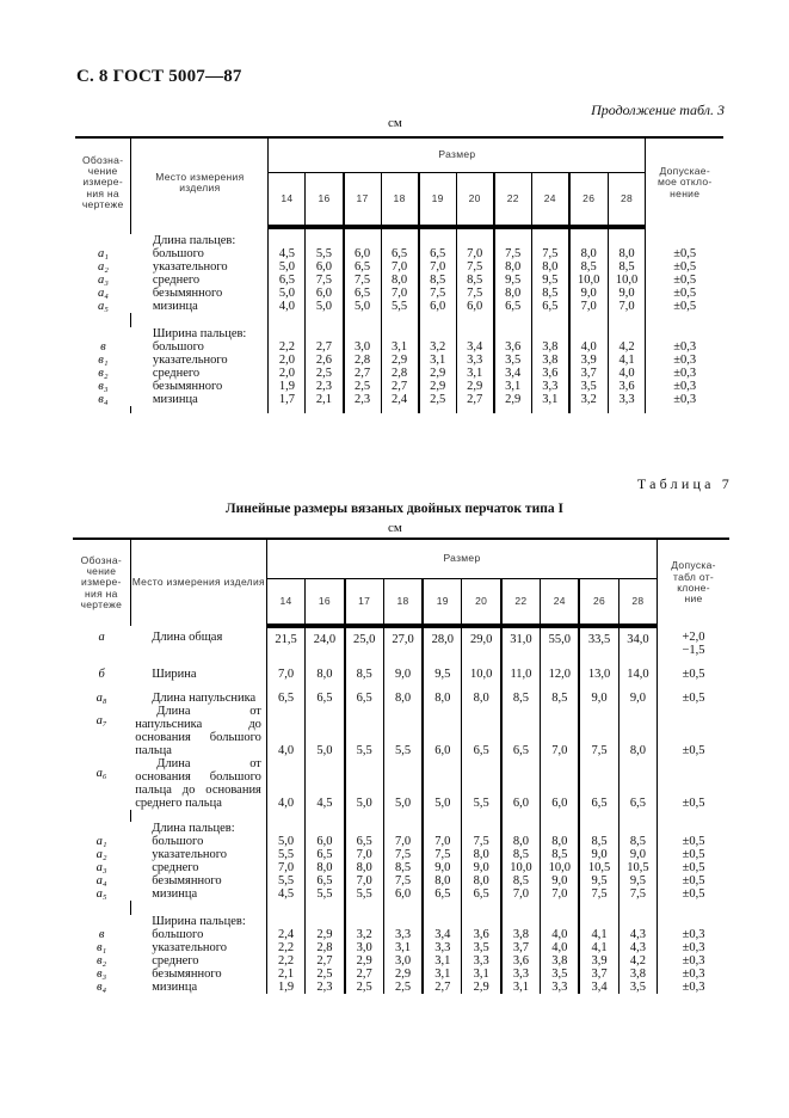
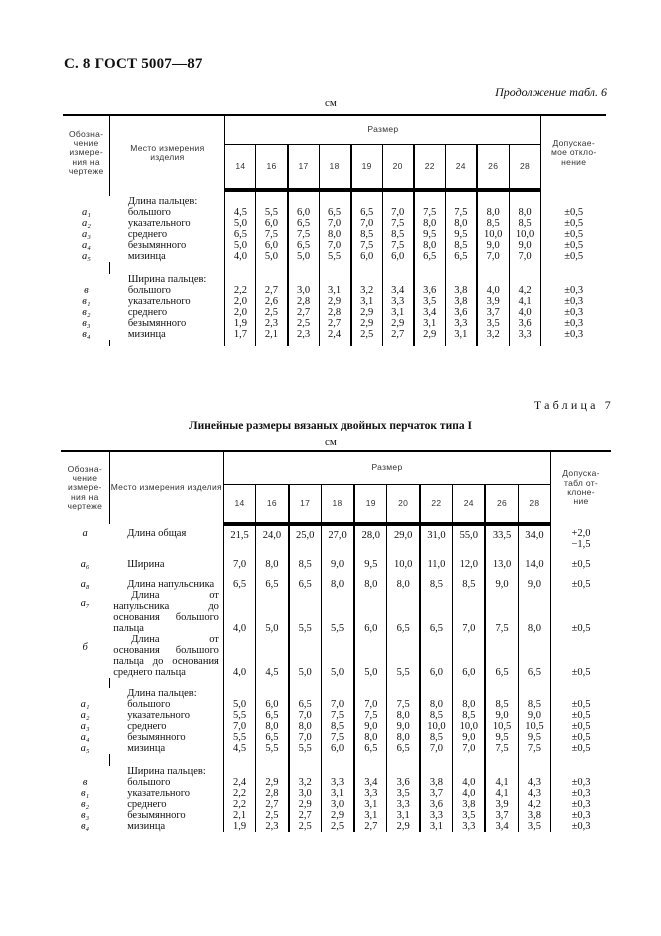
  С. 8 ГОСТ 5007—87
- Продолжение табл. 3
+ Продолжение табл. 6
  см
  Обозна- чение измере- ния на чертеже	Место измерения изделия	Размер	Допускае- мое откло- нение
  14	16	17	18	19	20	22	24	26	28
  	Длина пальцев:
  a₁	большого	4,5	5,5	6,0	6,5	6,5	7,0	7,5	7,5	8,0	8,0	±0,5
  a₂	указательного	5,0	6,0	6,5	7,0	7,0	7,5	8,0	8,0	8,5	8,5	±0,5
  a₃	среднего	6,5	7,5	7,5	8,0	8,5	8,5	9,5	9,5	10,0	10,0	±0,5
  a₄	безымянного	5,0	6,0	6,5	7,0	7,5	7,5	8,0	8,5	9,0	9,0	±0,5
  a₅	мизинца	4,0	5,0	5,0	5,5	6,0	6,0	6,5	6,5	7,0	7,0	±0,5
  	Ширина пальцев:
  в	большого	2,2	2,7	3,0	3,1	3,2	3,4	3,6	3,8	4,0	4,2	±0,3
  в₁	указательного	2,0	2,6	2,8	2,9	3,1	3,3	3,5	3,8	3,9	4,1	±0,3
  в₂	среднего	2,0	2,5	2,7	2,8	2,9	3,1	3,4	3,6	3,7	4,0	±0,3
  в₃	безымянного	1,9	2,3	2,5	2,7	2,9	2,9	3,1	3,3	3,5	3,6	±0,3
  в₄	мизинца	1,7	2,1	2,3	2,4	2,5	2,7	2,9	3,1	3,2	3,3	±0,3
  Таблица 7
  Линейные размеры вязаных двойных перчаток типа I
  см
  Обозна- чение измере- ния на чертеже	Место измерения изделия	Размер	Допуска- табл от- клоне- ние
  14	16	17	18	19	20	22	24	26	28
  а	Длина общая	21,5	24,0	25,0	27,0	28,0	29,0	31,0	55,0	33,5	34,0	+2,0 −1,5
- б	Ширина	7,0	8,0	8,5	9,0	9,5	10,0	11,0	12,0	13,0	14,0	±0,5
+ a₆	Ширина	7,0	8,0	8,5	9,0	9,5	10,0	11,0	12,0	13,0	14,0	±0,5
  a₈	Длина напульсника	6,5	6,5	6,5	8,0	8,0	8,0	8,5	8,5	9,0	9,0	±0,5
  a₇	Длина от напульсника до основания большого пальца	4,0	5,0	5,5	5,5	6,0	6,5	6,5	7,0	7,5	8,0	±0,5
- a₆	Длина от основания большого пальца до основания среднего пальца	4,0	4,5	5,0	5,0	5,0	5,5	6,0	6,0	6,5	6,5	±0,5
+ б	Длина от основания большого пальца до основания среднего пальца	4,0	4,5	5,0	5,0	5,0	5,5	6,0	6,0	6,5	6,5	±0,5
  	Длина пальцев:
  a₁	большого	5,0	6,0	6,5	7,0	7,0	7,5	8,0	8,0	8,5	8,5	±0,5
  a₂	указательного	5,5	6,5	7,0	7,5	7,5	8,0	8,5	8,5	9,0	9,0	±0,5
  a₃	среднего	7,0	8,0	8,0	8,5	9,0	9,0	10,0	10,0	10,5	10,5	±0,5
  a₄	безымянного	5,5	6,5	7,0	7,5	8,0	8,0	8,5	9,0	9,5	9,5	±0,5
  a₅	мизинца	4,5	5,5	5,5	6,0	6,5	6,5	7,0	7,0	7,5	7,5	±0,5
  	Ширина пальцев:
  в	большого	2,4	2,9	3,2	3,3	3,4	3,6	3,8	4,0	4,1	4,3	±0,3
  в₁	указательного	2,2	2,8	3,0	3,1	3,3	3,5	3,7	4,0	4,1	4,3	±0,3
  в₂	среднего	2,2	2,7	2,9	3,0	3,1	3,3	3,6	3,8	3,9	4,2	±0,3
  в₃	безымянного	2,1	2,5	2,7	2,9	3,1	3,1	3,3	3,5	3,7	3,8	±0,3
  в₄	мизинца	1,9	2,3	2,5	2,5	2,7	2,9	3,1	3,3	3,4	3,5	±0,3
